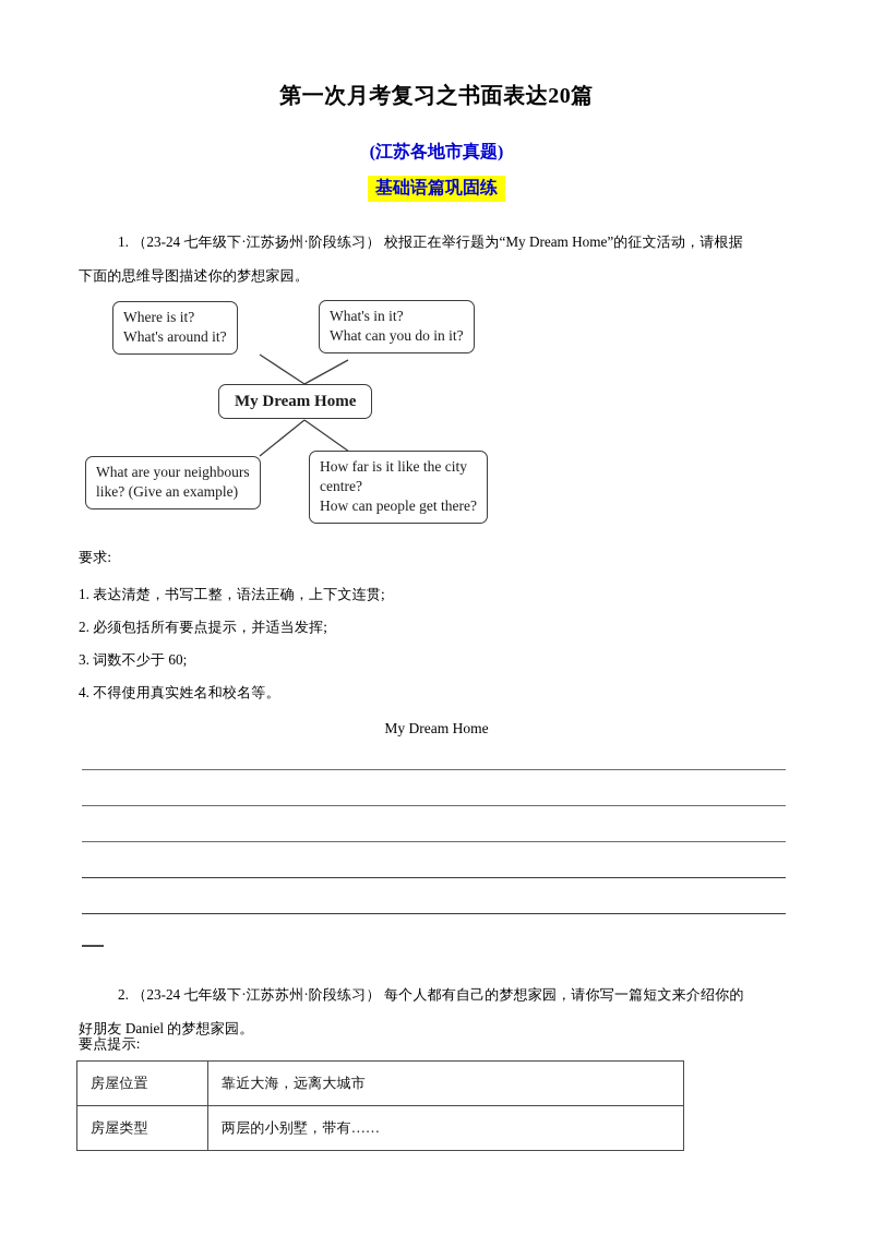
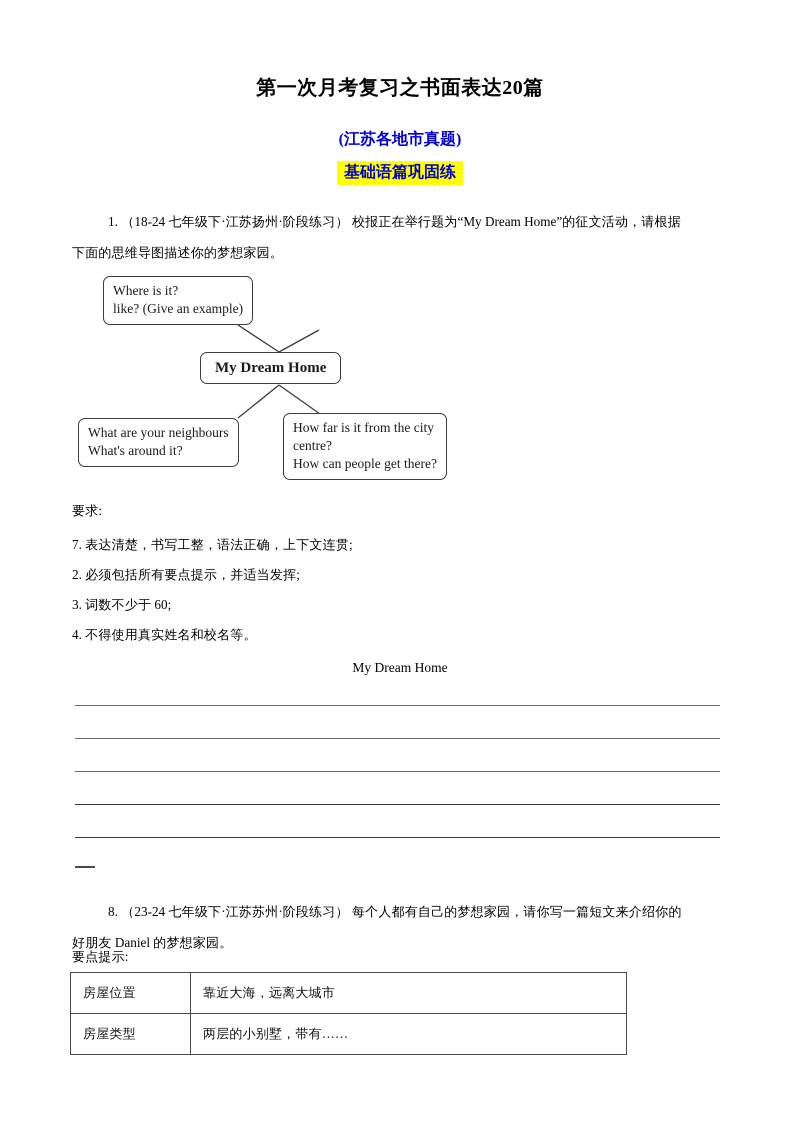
  第一次月考复习之书面表达20篇
  (江苏各地市真题)
  基础语篇巩固练
- 1. （23-24 七年级下·江苏扬州·阶段练习） 校报正在举行题为“My Dream Home”的征文活动，请根据
+ 1. （18-24 七年级下·江苏扬州·阶段练习） 校报正在举行题为“My Dream Home”的征文活动，请根据
  下面的思维导图描述你的梦想家园。
  Where is it?
- What's around it?
+ like? (Give an example)
- What's in it?
- What can you do in it?
  My Dream Home
  What are your neighbours
- like? (Give an example)
+ What's around it?
- How far is it like the city
+ How far is it from the city
  centre?
  How can people get there?
  要求:
- 1. 表达清楚，书写工整，语法正确，上下文连贯;
+ 7. 表达清楚，书写工整，语法正确，上下文连贯;
  2. 必须包括所有要点提示，并适当发挥;
  3. 词数不少于 60;
  4. 不得使用真实姓名和校名等。
  My Dream Home
- 2. （23-24 七年级下·江苏苏州·阶段练习） 每个人都有自己的梦想家园，请你写一篇短文来介绍你的
+ 8. （23-24 七年级下·江苏苏州·阶段练习） 每个人都有自己的梦想家园，请你写一篇短文来介绍你的
  好朋友 Daniel 的梦想家园。
  要点提示:
  房屋位置	靠近大海，远离大城市
  房屋类型	两层的小别墅，带有……
